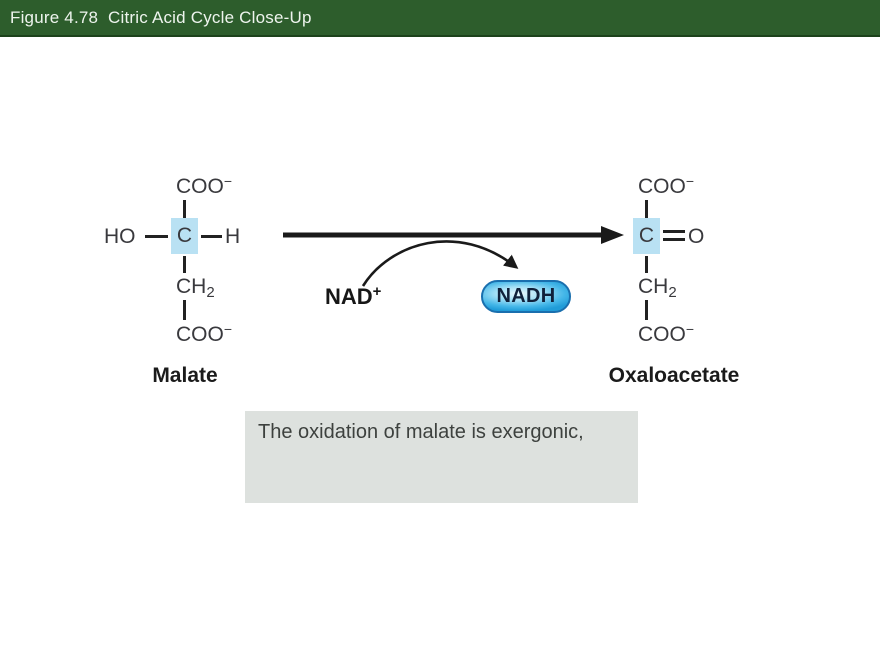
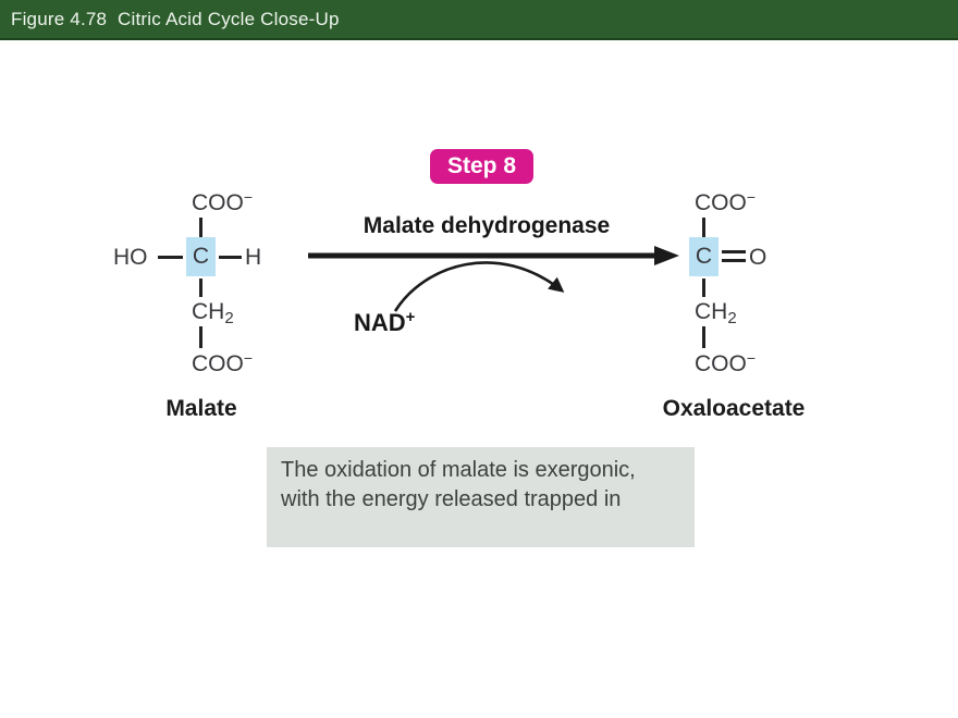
  Figure 4.78 Citric Acid Cycle Close-Up
+ Step 8
+ Malate dehydrogenase
  COO−
  HO
  C
  H
  CH2
  COO−
  Malate
  NAD+
- NADH
  COO−
  C
  O
  CH2
  COO−
  Oxaloacetate
  The oxidation of malate is exergonic,
+ with the energy released trapped in
